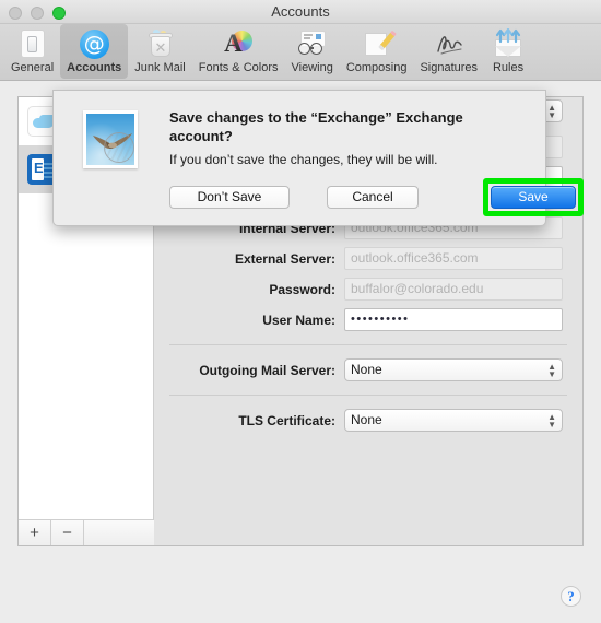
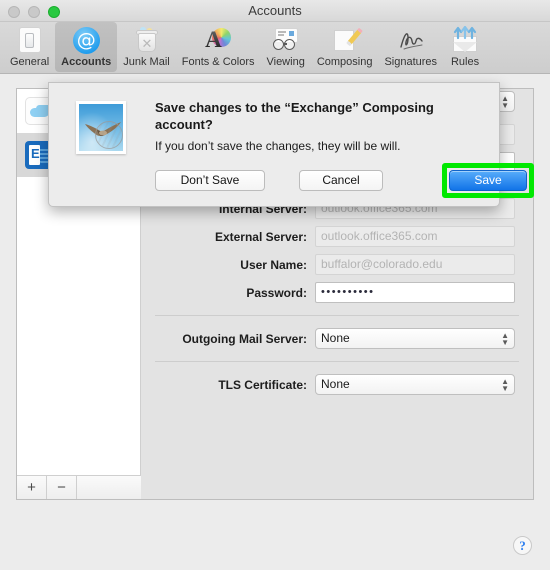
  Accounts
  General
  @
  Accounts
  ✕
  Junk Mail
  A
  Fonts & Colors
  Viewing
  Composing
  Signatures
  Rules
  +
  −
  ▲
  ▼
  Internal Server:
  outlook.office365.com
  External Server:
  outlook.office365.com
- Password:
+ User Name:
  buffalor@colorado.edu
- User Name:
+ Password:
  ••••••••••
  Outgoing Mail Server:
  None
  ▲
  ▼
  TLS Certificate:
  None
  ▲
  ▼
  ?
- Save changes to the “Exchange” Exchange account?
+ Save changes to the “Exchange” Composing account?
  If you don’t save the changes, they will be will.
  Don’t Save
  Cancel
  Save
